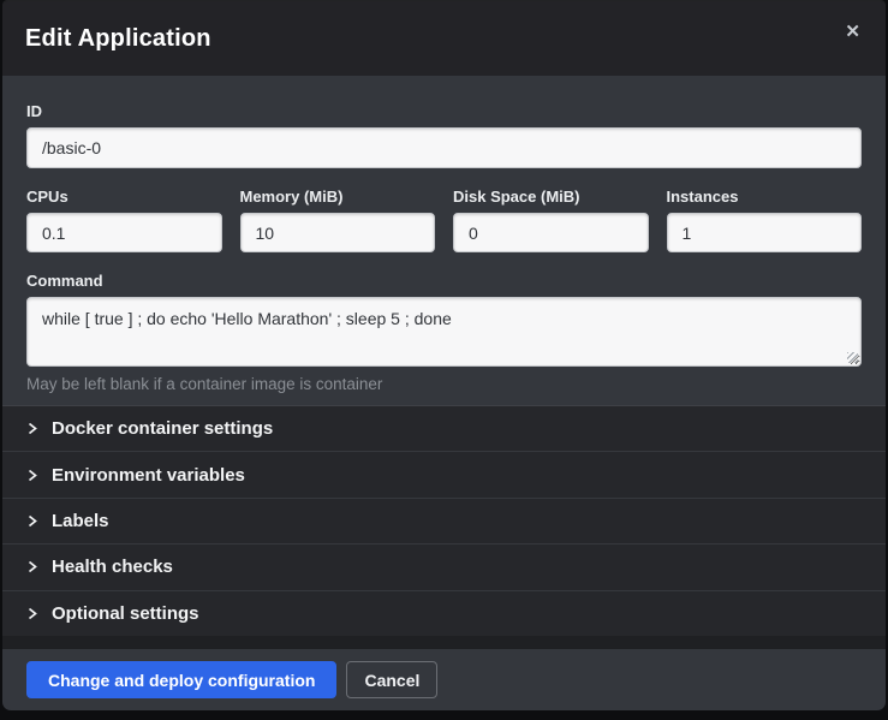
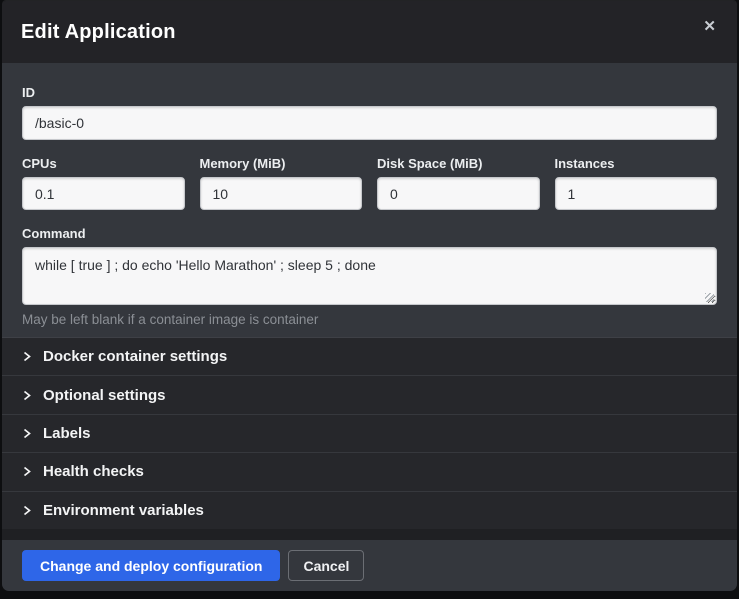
  Edit Application
  ✕
  ID
  /basic-0
  CPUs
  0.1
  Memory (MiB)
  10
  Disk Space (MiB)
  0
  Instances
  1
  Command
  while [ true ] ; do echo 'Hello Marathon' ; sleep 5 ; done
  May be left blank if a container image is container
  Docker container settings
- Environment variables
+ Optional settings
  Labels
  Health checks
- Optional settings
+ Environment variables
  Change and deploy configuration
  Cancel
